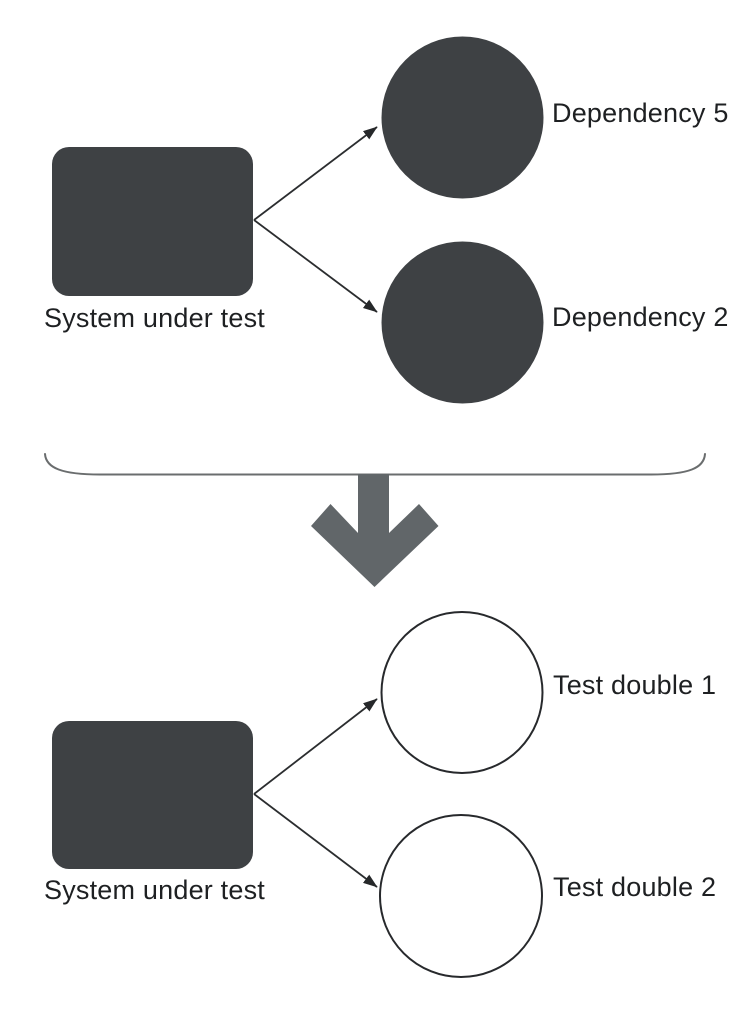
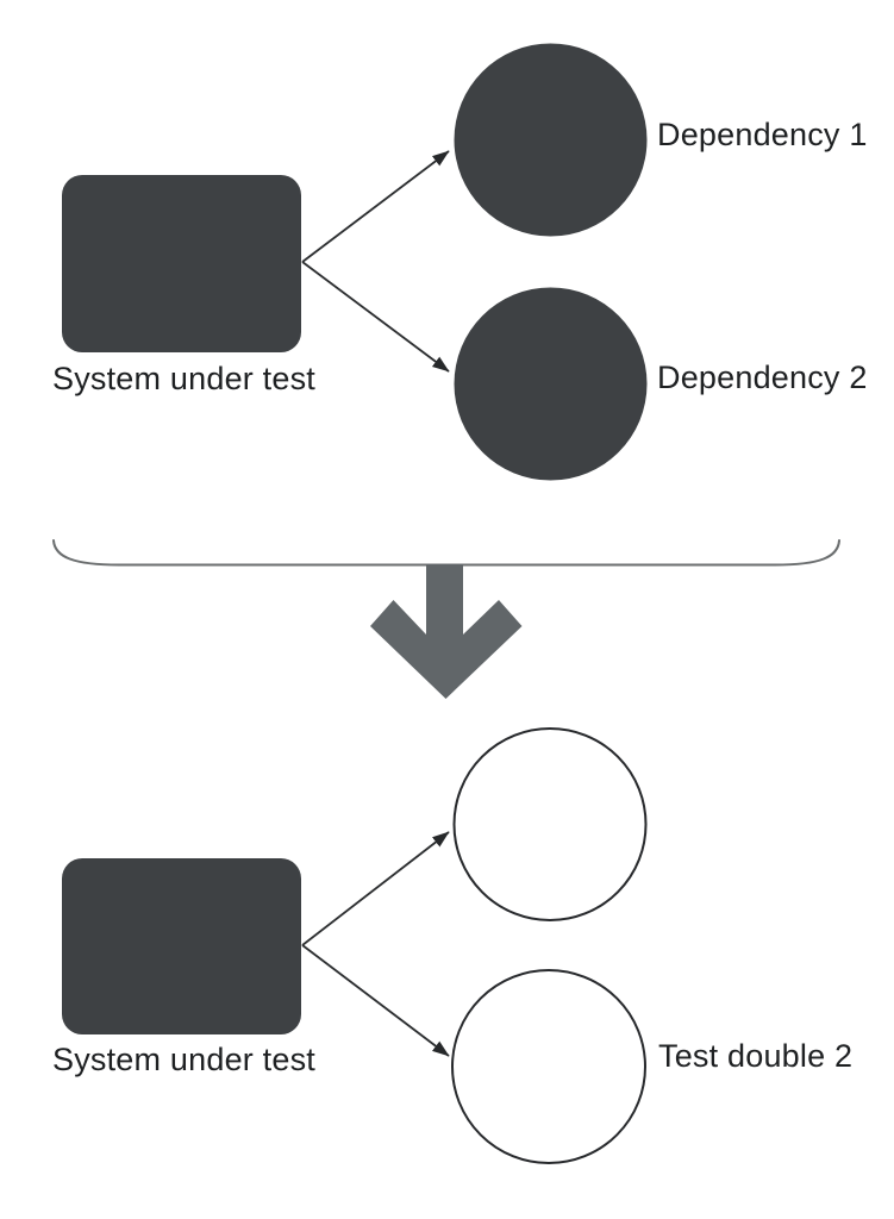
  System under test
- Dependency 5
+ Dependency 1
  Dependency 2
  System under test
- Test double 1
  Test double 2
